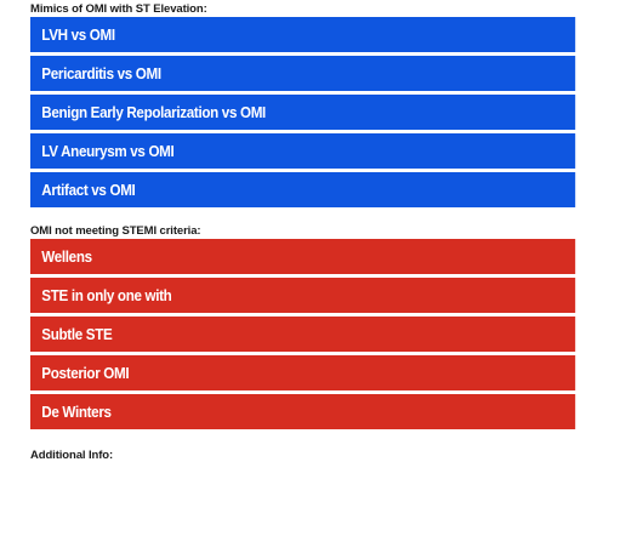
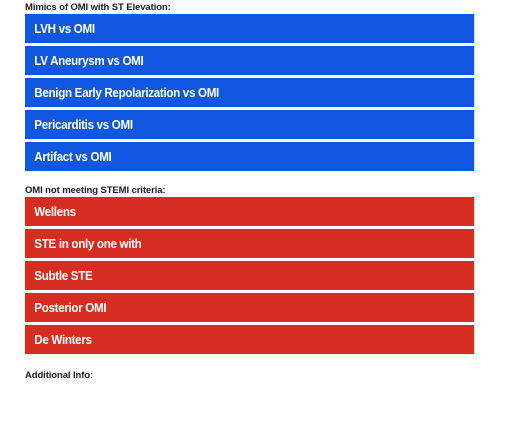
  Mimics of OMI with ST Elevation:
  LVH vs OMI
- Pericarditis vs OMI
+ LV Aneurysm vs OMI
  Benign Early Repolarization vs OMI
- LV Aneurysm vs OMI
+ Pericarditis vs OMI
  Artifact vs OMI
  OMI not meeting STEMI criteria:
  Wellens
  STE in only one with
  Subtle STE
  Posterior OMI
  De Winters
  Additional Info:
